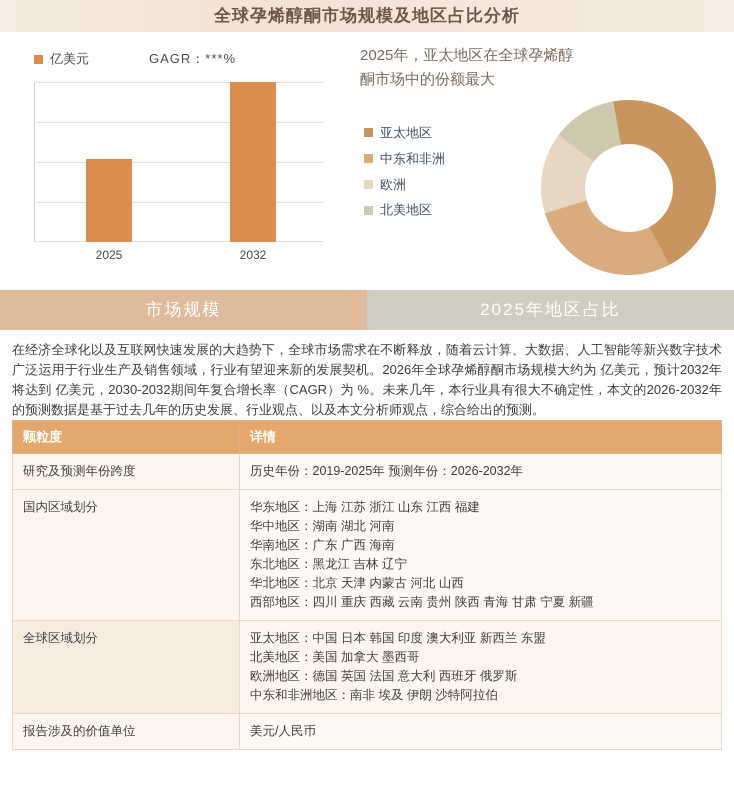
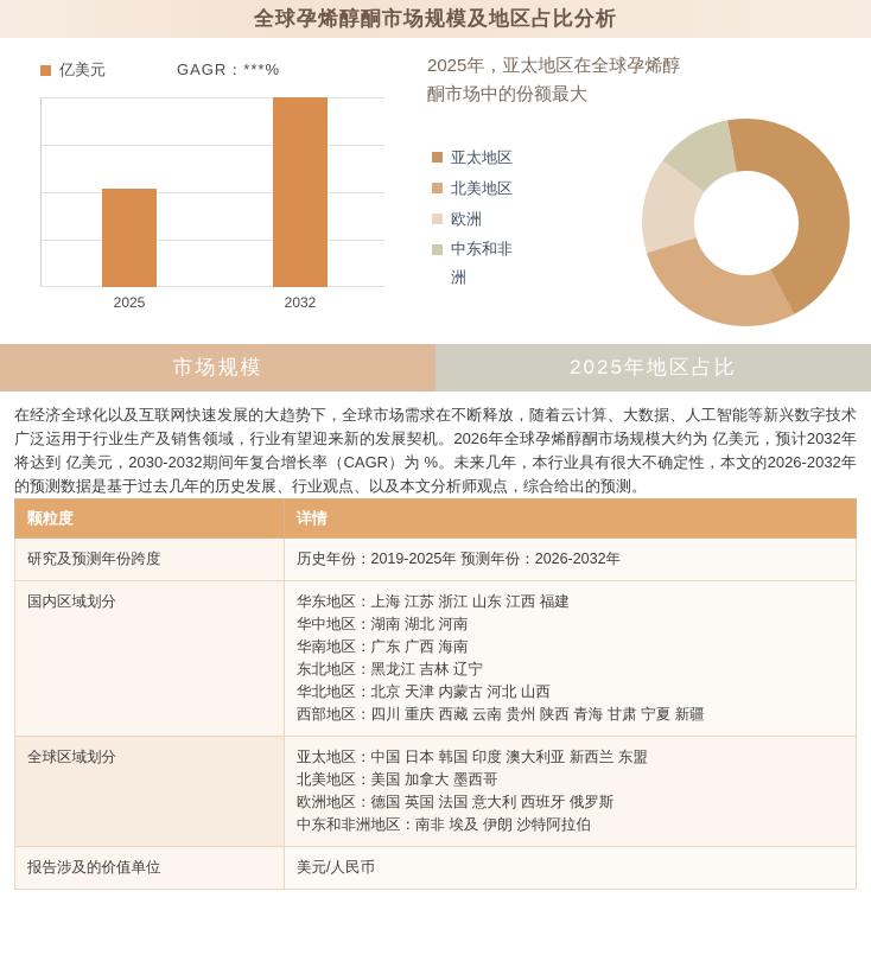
  全球孕烯醇酮市场规模及地区占比分析
  亿美元
  GAGR：***%
  2025
  2032
  2025年，亚太地区在全球孕烯醇酮市场中的份额最大
  亚太地区
- 中东和非洲
+ 北美地区
  欧洲
- 北美地区
+ 中东和非洲
  市场规模
  2025年地区占比
  在经济全球化以及互联网快速发展的大趋势下，全球市场需求在不断释放，随着云计算、大数据、人工智能等新兴数字技术广泛运用于行业生产及销售领域，行业有望迎来新的发展契机。2026年全球孕烯醇酮市场规模大约为 亿美元，预计2032年将达到 亿美元，2030-2032期间年复合增长率（CAGR）为 %。未来几年，本行业具有很大不确定性，本文的2026-2032年的预测数据是基于过去几年的历史发展、行业观点、以及本文分析师观点，综合给出的预测。
  颗粒度	详情
  研究及预测年份跨度	历史年份：2019-2025年 预测年份：2026-2032年
  国内区域划分	华东地区：上海 江苏 浙江 山东 江西 福建 华中地区：湖南 湖北 河南 华南地区：广东 广西 海南 东北地区：黑龙江 吉林 辽宁 华北地区：北京 天津 内蒙古 河北 山西 西部地区：四川 重庆 西藏 云南 贵州 陕西 青海 甘肃 宁夏 新疆
  全球区域划分	亚太地区：中国 日本 韩国 印度 澳大利亚 新西兰 东盟 北美地区：美国 加拿大 墨西哥 欧洲地区：德国 英国 法国 意大利 西班牙 俄罗斯 中东和非洲地区：南非 埃及 伊朗 沙特阿拉伯
  报告涉及的价值单位	美元/人民币
